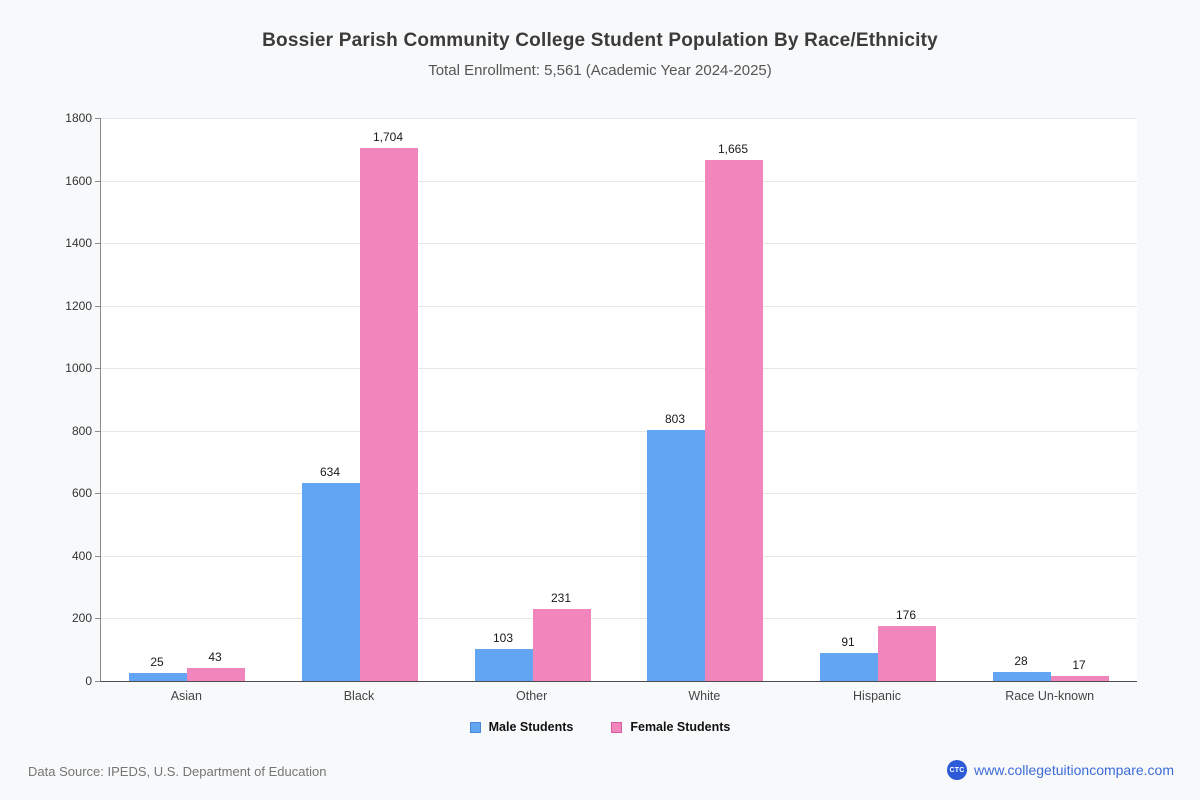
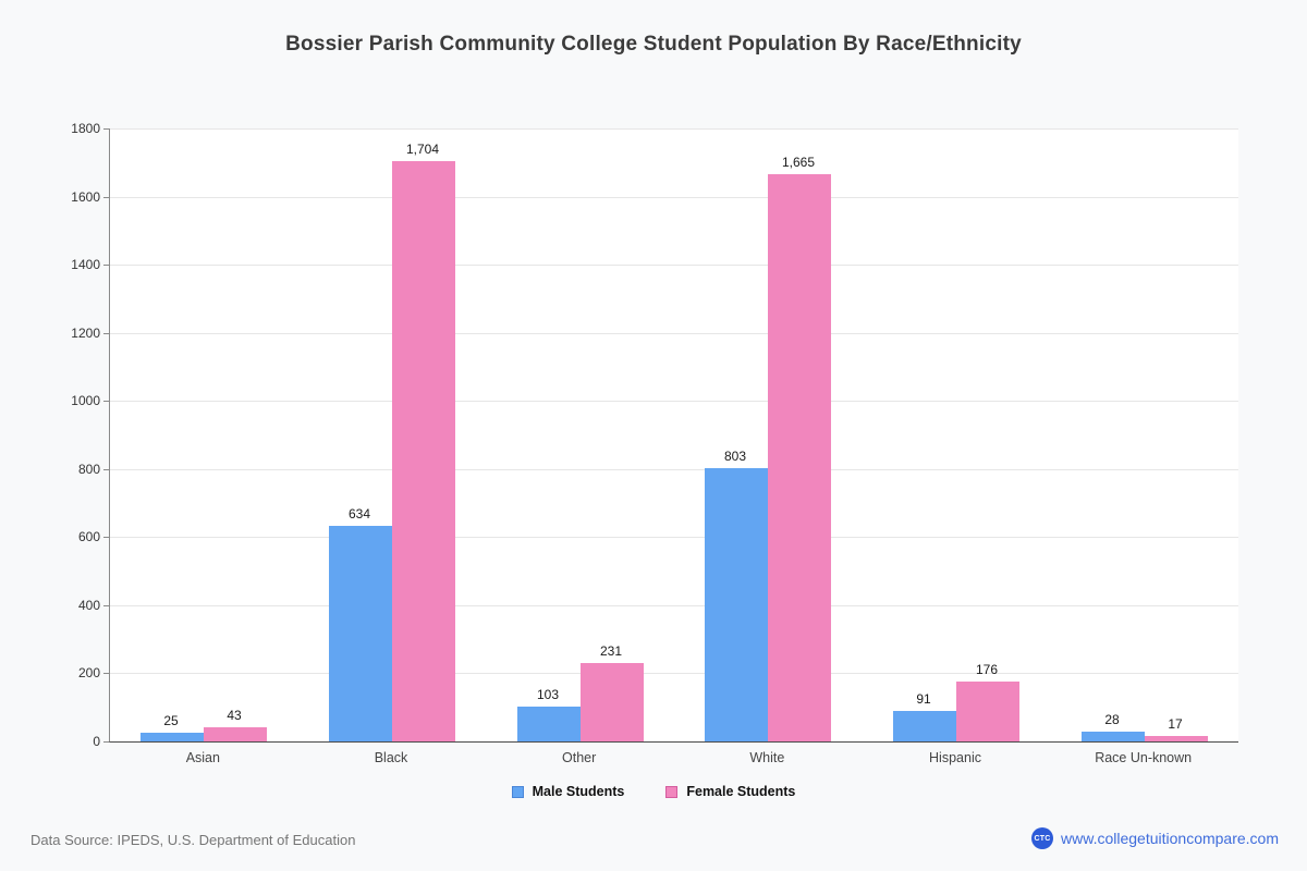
  Bossier Parish Community College Student Population By Race/Ethnicity
- Total Enrollment: 5,561 (Academic Year 2024-2025)
  0
  200
  400
  600
  800
  1000
  1200
  1400
  1600
  1800
  Asian
  Black
  Other
  White
  Hispanic
  Race Un-known
  Male Students
  Female Students
  Data Source: IPEDS, U.S. Department of Education
  www.collegetuitioncompare.com
  25
  43
  634
  1,704
  103
  231
  803
  1,665
  91
  176
  28
  17
